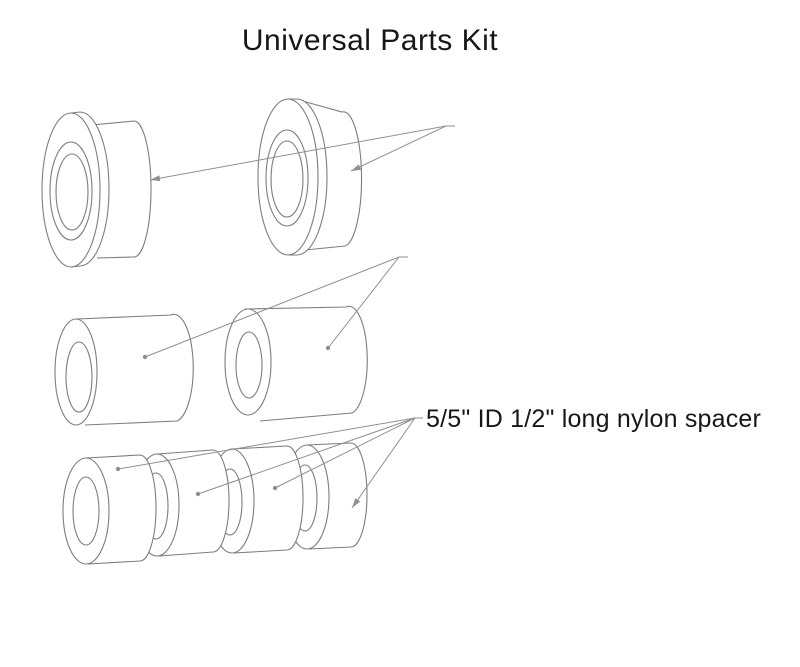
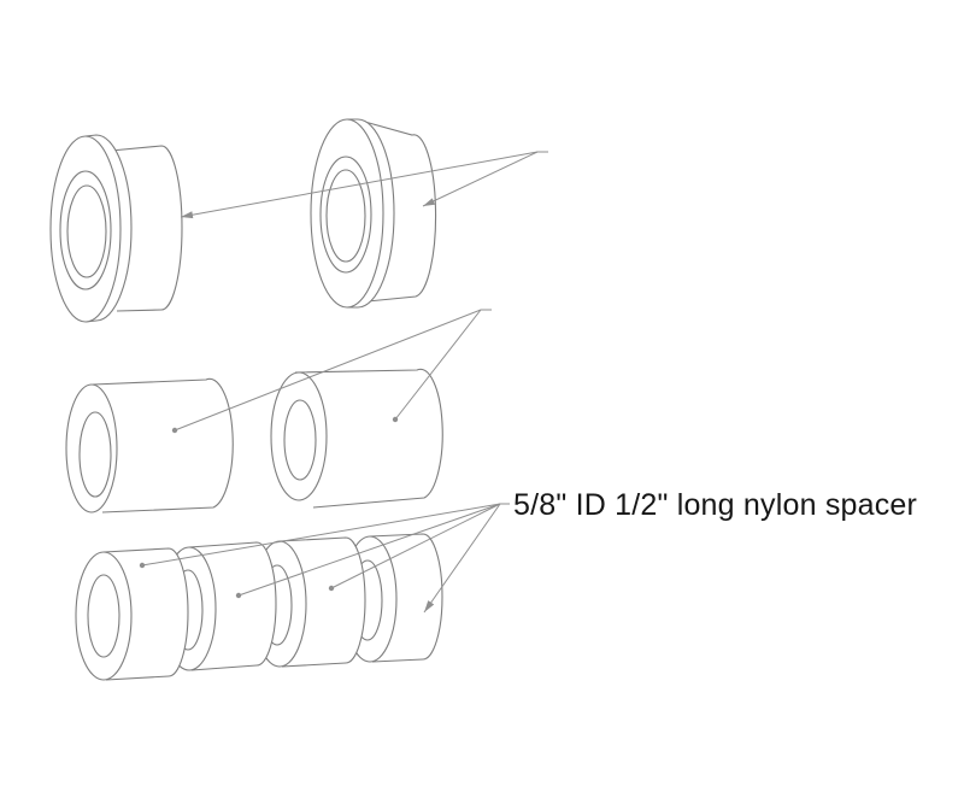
- Universal Parts Kit
- 5/5" ID 1/2" long nylon spacer
+ 5/8" ID 1/2" long nylon spacer
